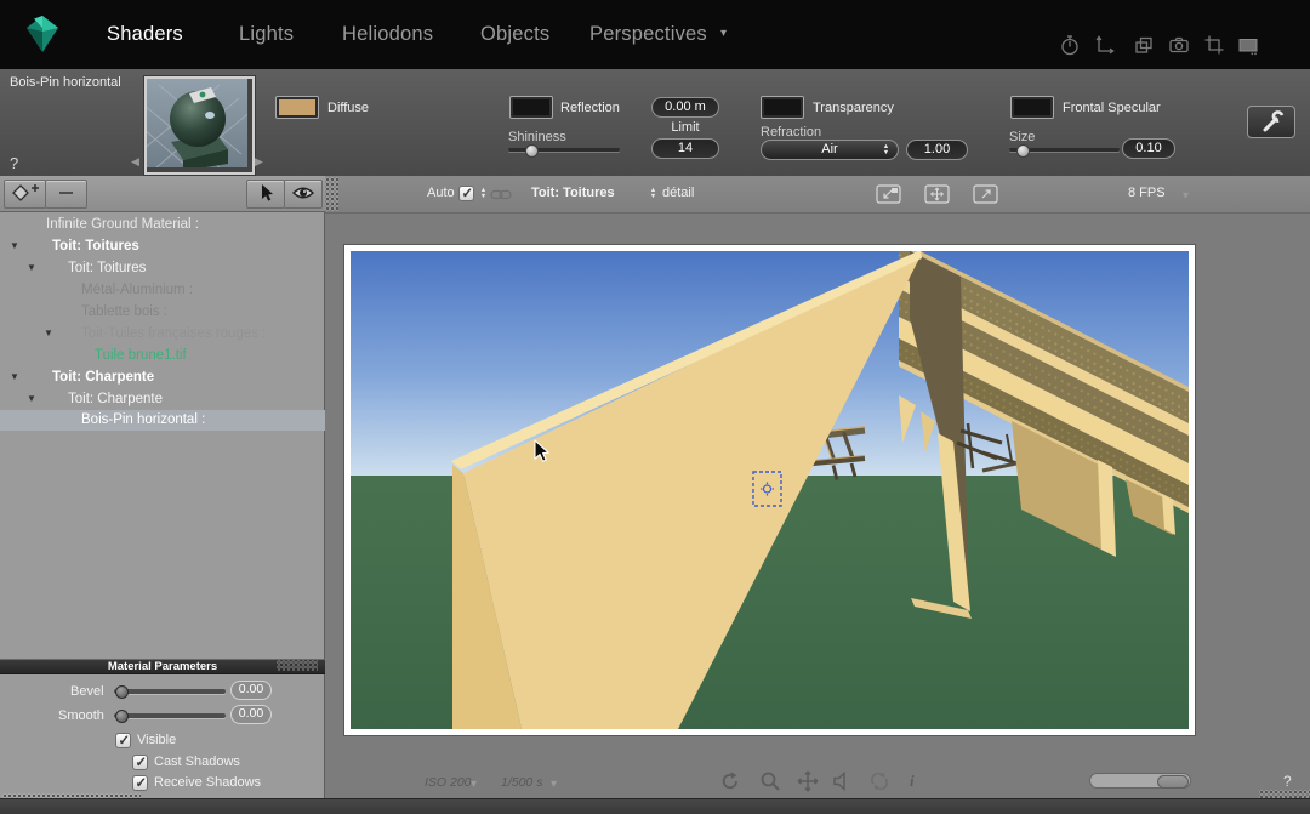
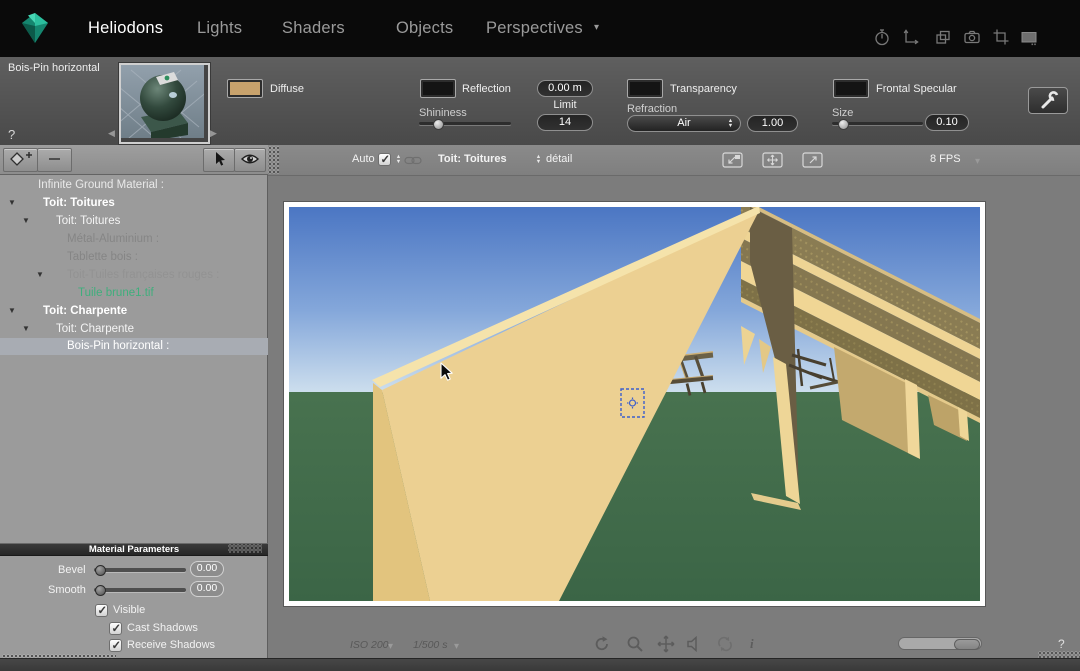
- Shaders
+ Heliodons
  Lights
- Heliodons
+ Shaders
  Objects
  Perspectives
  Bois-Pin horizontal
  ?
  ◀
  ▶
  Diffuse
  Reflection
  Shininess
  0.00 m
  Limit
  14
  Transparency
  Refraction
  Air
  1.00
  Frontal Specular
  Size
  0.10
  Infinite Ground Material :
  ▼
  Toit: Toitures
  ▼
  Toit: Toitures
  ▼
  Tuile brune1.tif
  ▼
  Toit: Charpente
  ▼
  Toit: Charpente
  Bois-Pin horizontal :
  Material Parameters
  Bevel
  0.00
  Smooth
  0.00
  Visible
  Cast Shadows
  Receive Shadows
  Auto
  Toit: Toitures
  détail
  8 FPS
  ISO 200
  1/500 s
  i
  ?
